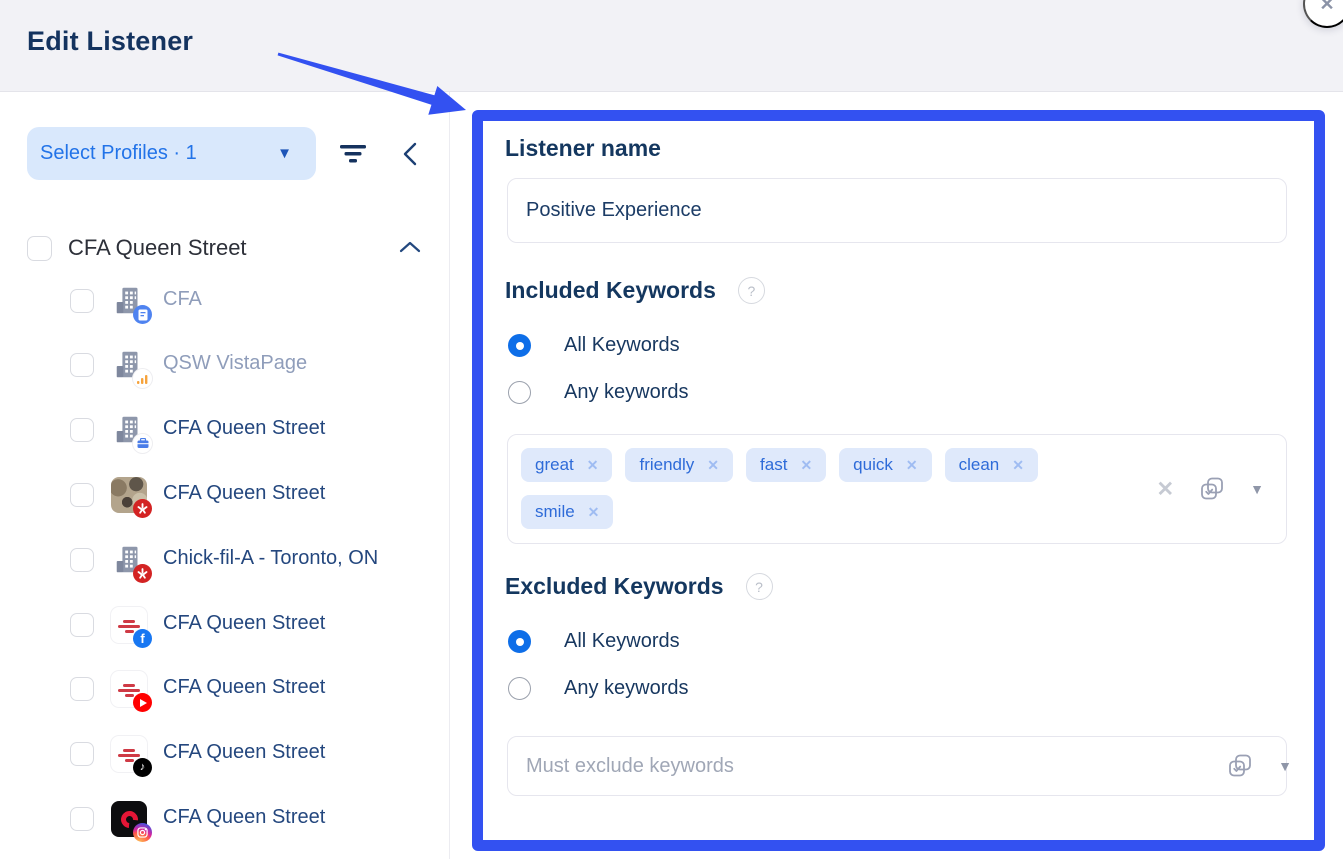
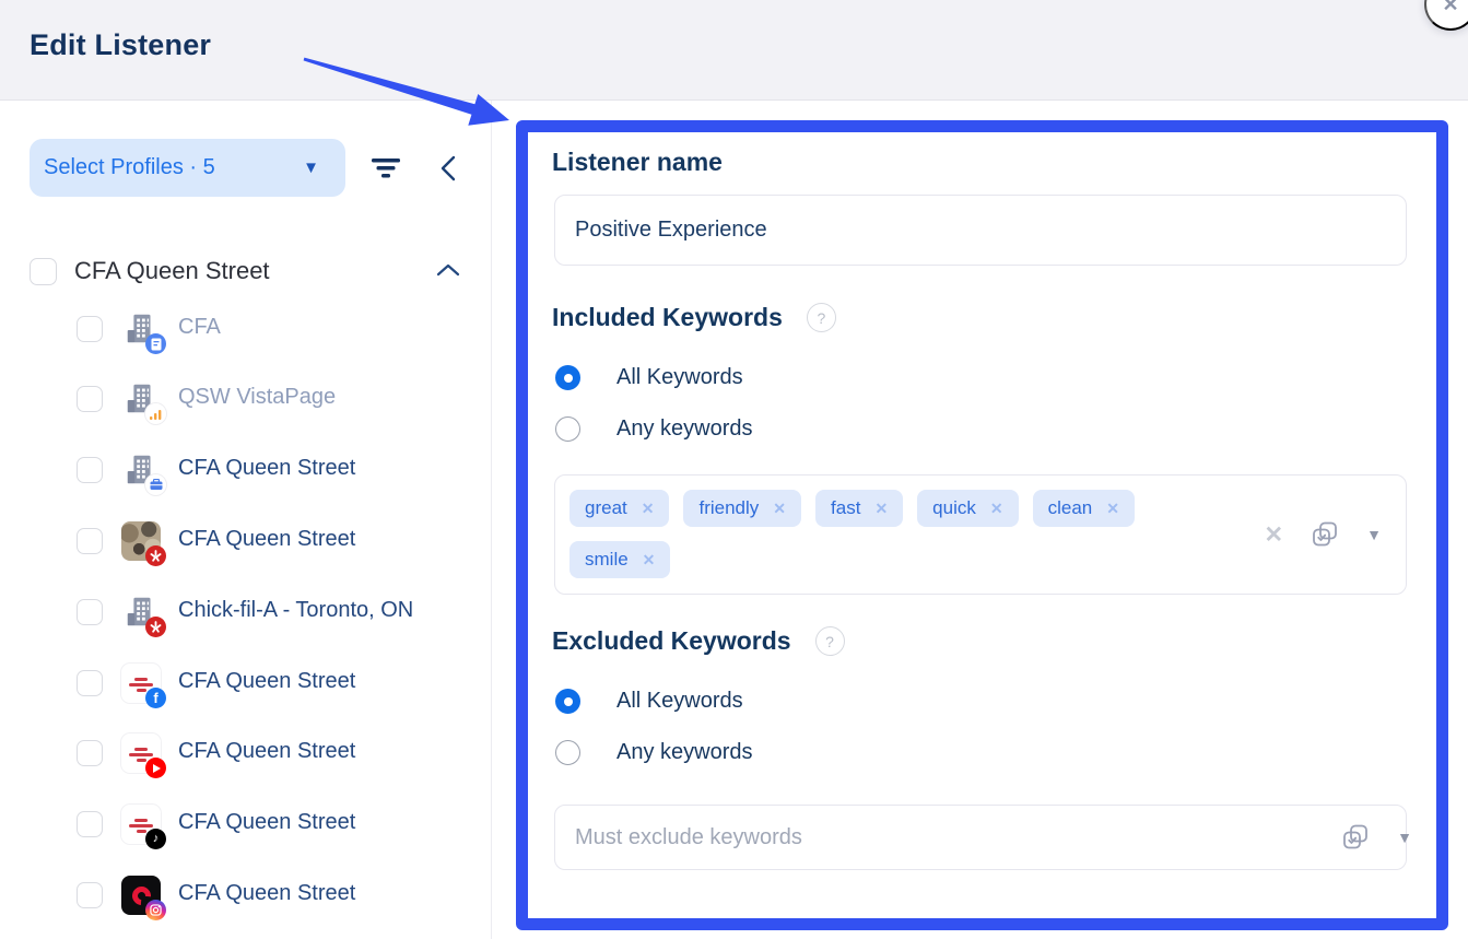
  Edit Listener
  ✕
- Select Profiles · 1
+ Select Profiles · 5
  ▼
  CFA Queen Street
  CFA
  QSW VistaPage
  CFA Queen Street
  CFA Queen Street
  Chick-fil-A - Toronto, ON
  f
  CFA Queen Street
  CFA Queen Street
  ♪
  CFA Queen Street
  CFA Queen Street
  Listener name
  Positive Experience
  Included Keywords
  ?
  All Keywords
  Any keywords
  great
  ✕
  friendly
  ✕
  fast
  ✕
  quick
  ✕
  clean
  ✕
  smile
  ✕
  ✕
  ▼
  Excluded Keywords
  ?
  All Keywords
  Any keywords
  Must exclude keywords
  ▼
